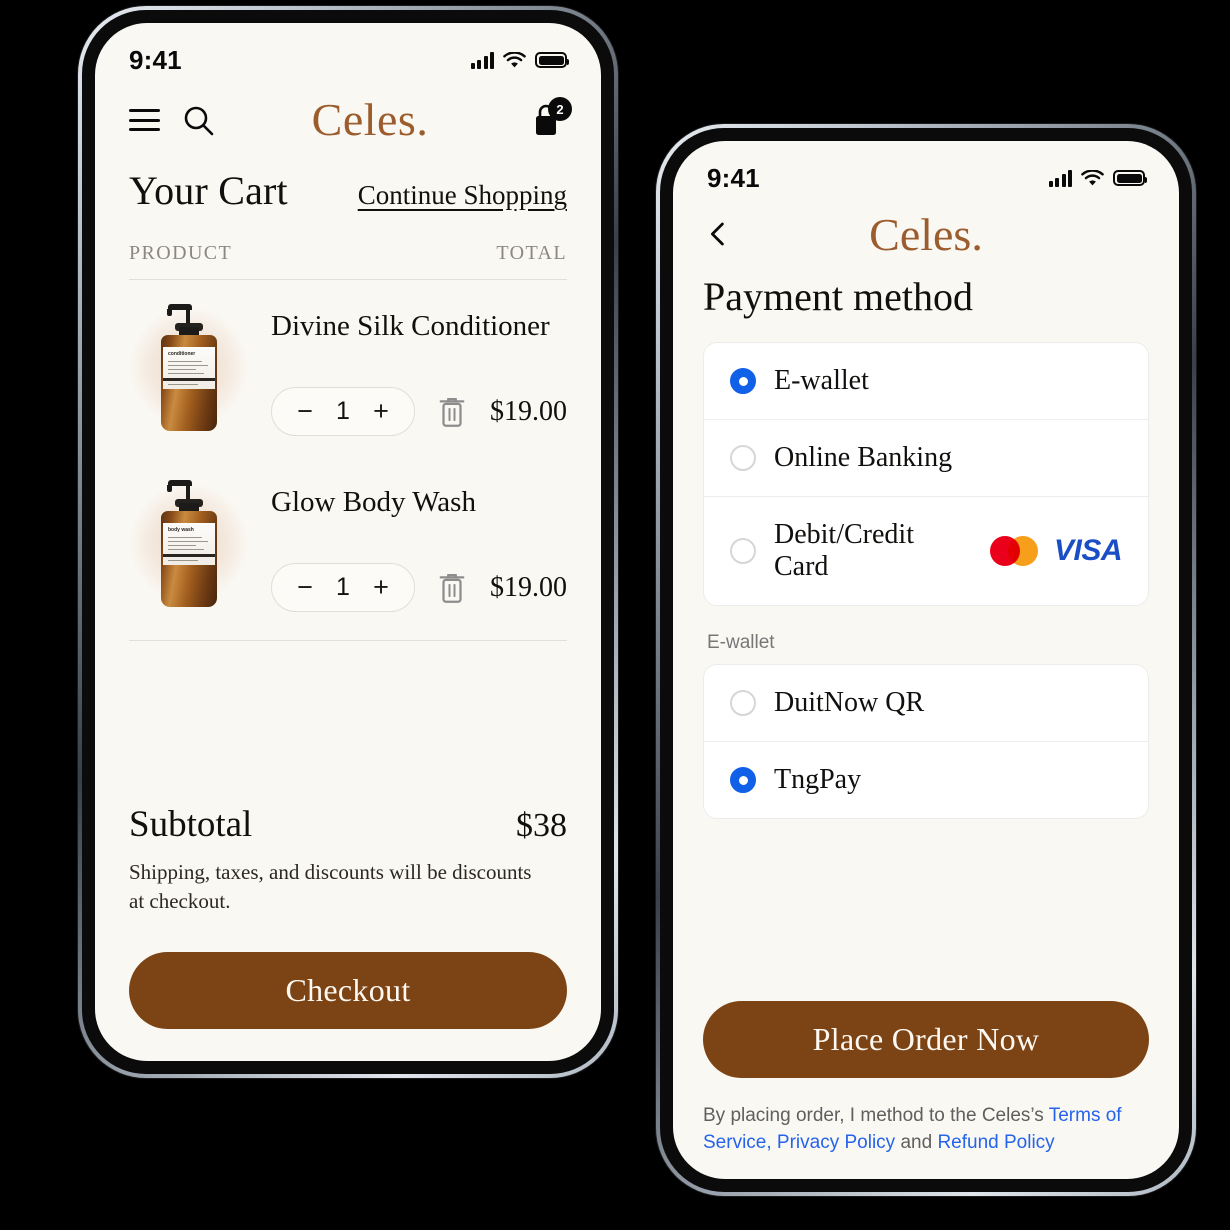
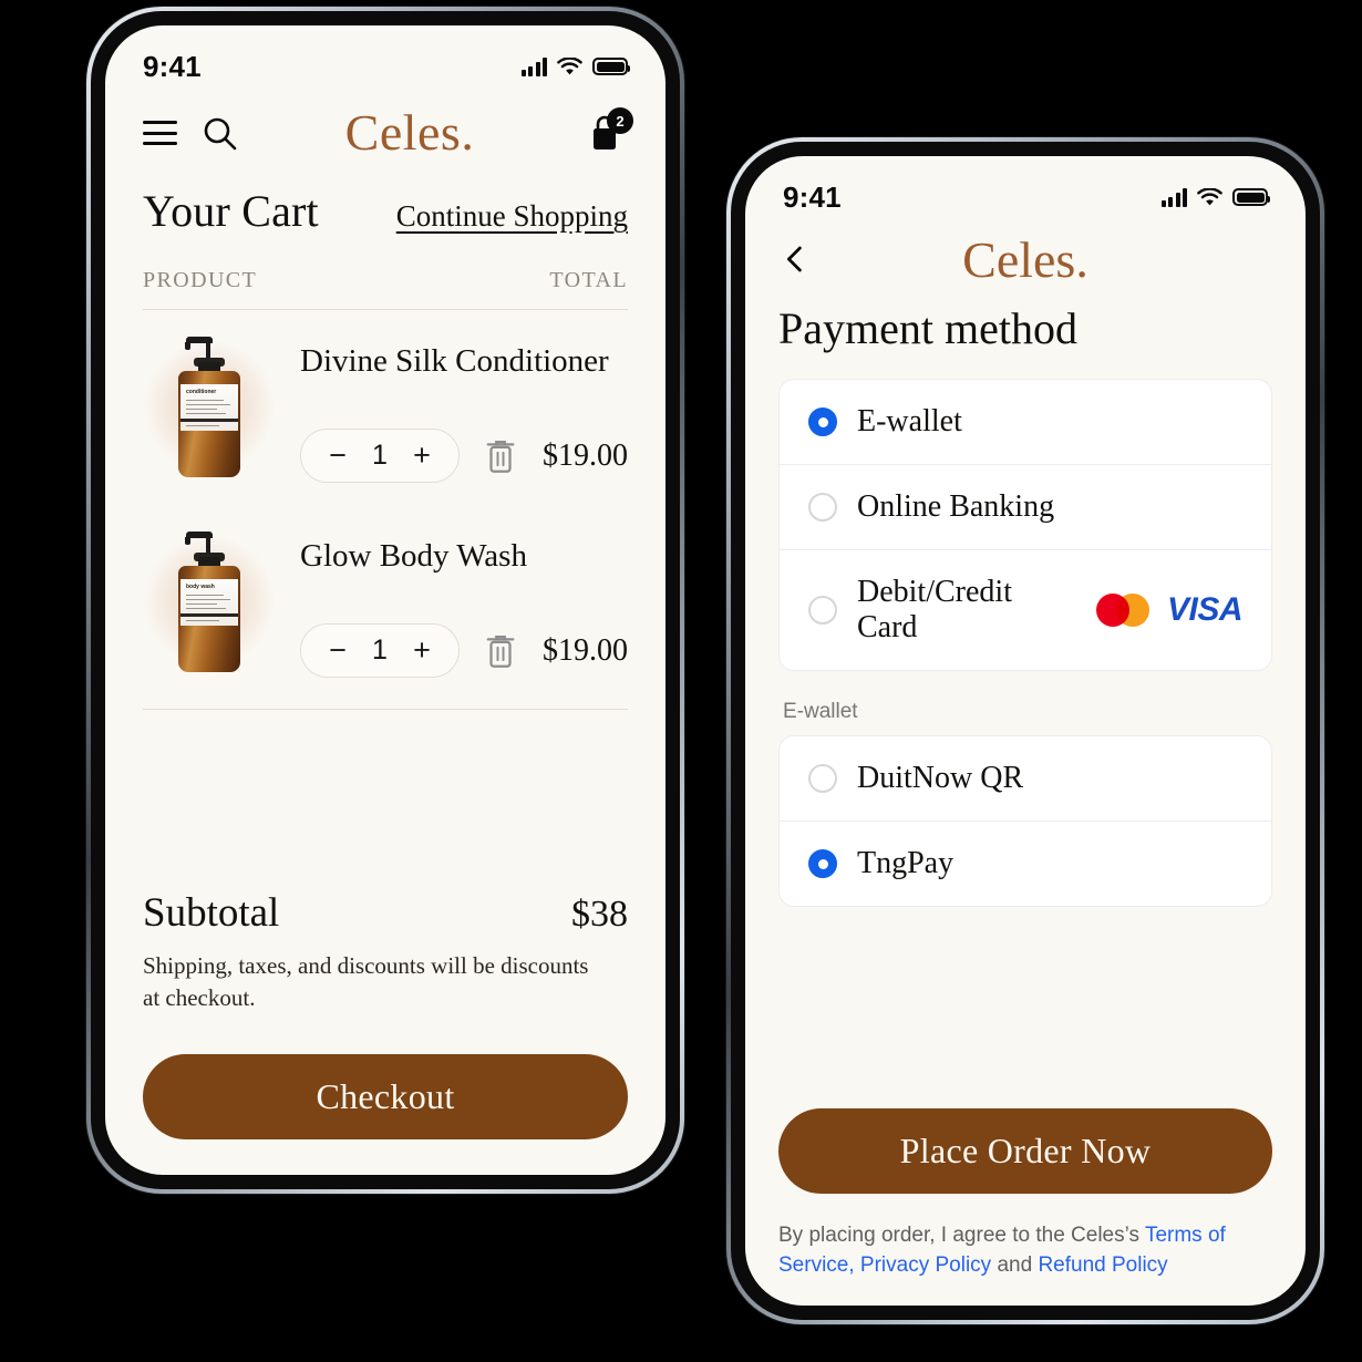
  9:41
  Celes.
  2
  Your Cart
  Continue Shopping
  PRODUCT
  TOTAL
  Divine Silk Conditioner
  −
  1
  +
  $19.00
  Glow Body Wash
  −
  1
  +
  $19.00
  Subtotal
  $38
  Shipping, taxes, and discounts will be discounts at checkout.
  Checkout
  9:41
  Celes.
  Payment method
  E-wallet
  Online Banking
  Debit/Credit Card
  VISA
  E-wallet
  DuitNow QR
  TngPay
  Place Order Now
- By placing order, I method to the Celes’s Terms of Service, Privacy Policy and Refund Policy
+ By placing order, I agree to the Celes’s Terms of Service, Privacy Policy and Refund Policy
